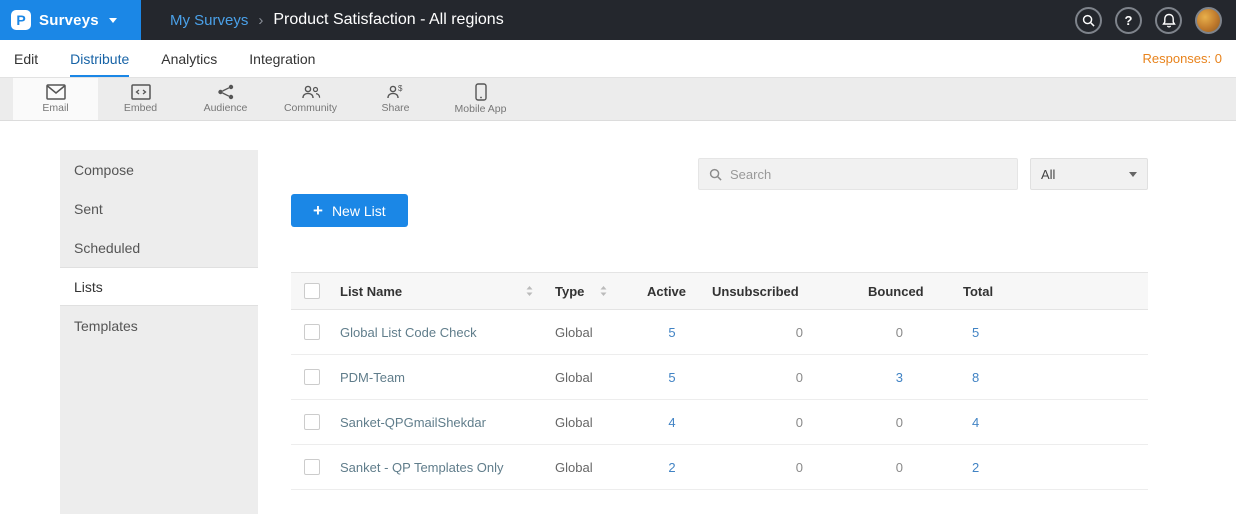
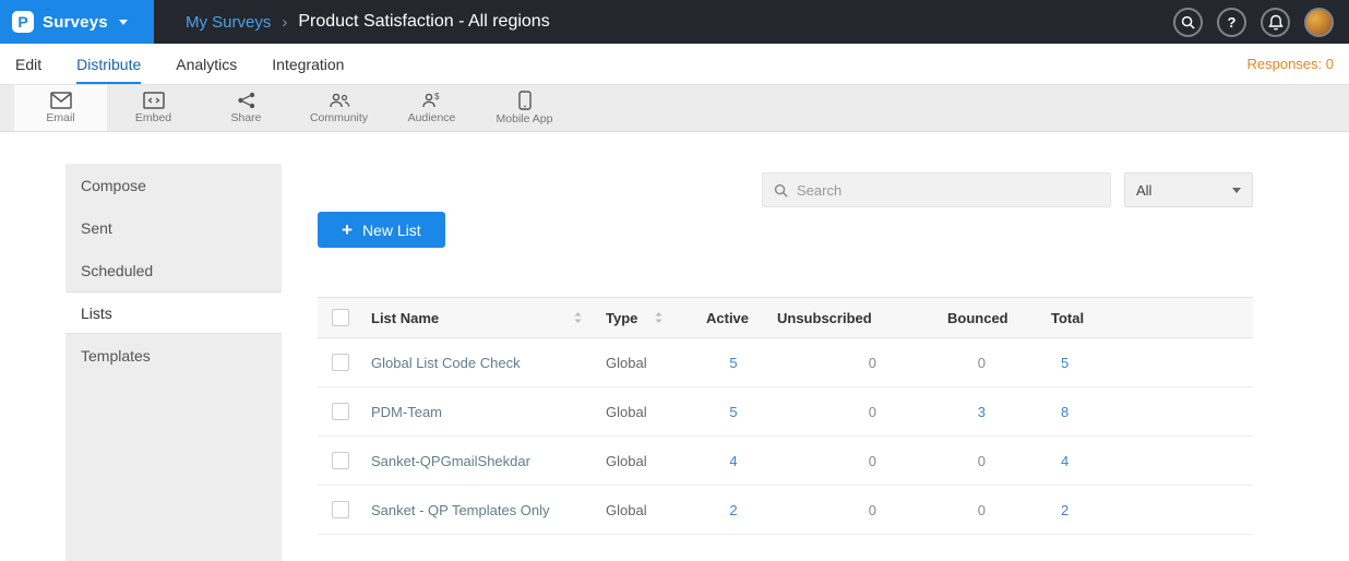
  P
  Surveys
  My Surveys
  ›
  Product Satisfaction - All regions
  ?
  Edit
  Distribute
  Analytics
  Integration
  Responses: 0
  Email
  Embed
- Audience
+ Share
  Community
  $
- Share
+ Audience
  Mobile App
  Compose
  Sent
  Scheduled
  Lists
  Templates
  Search
  All
  +
  New List
  List Name
  Type
  Active
  Unsubscribed
  Bounced
  Total
  Global List Code Check
  Global
  5
  0
  0
  5
  PDM-Team
  Global
  5
  0
  3
  8
  Sanket-QPGmailShekdar
  Global
  4
  0
  0
  4
  Sanket - QP Templates Only
  Global
  2
  0
  0
  2
